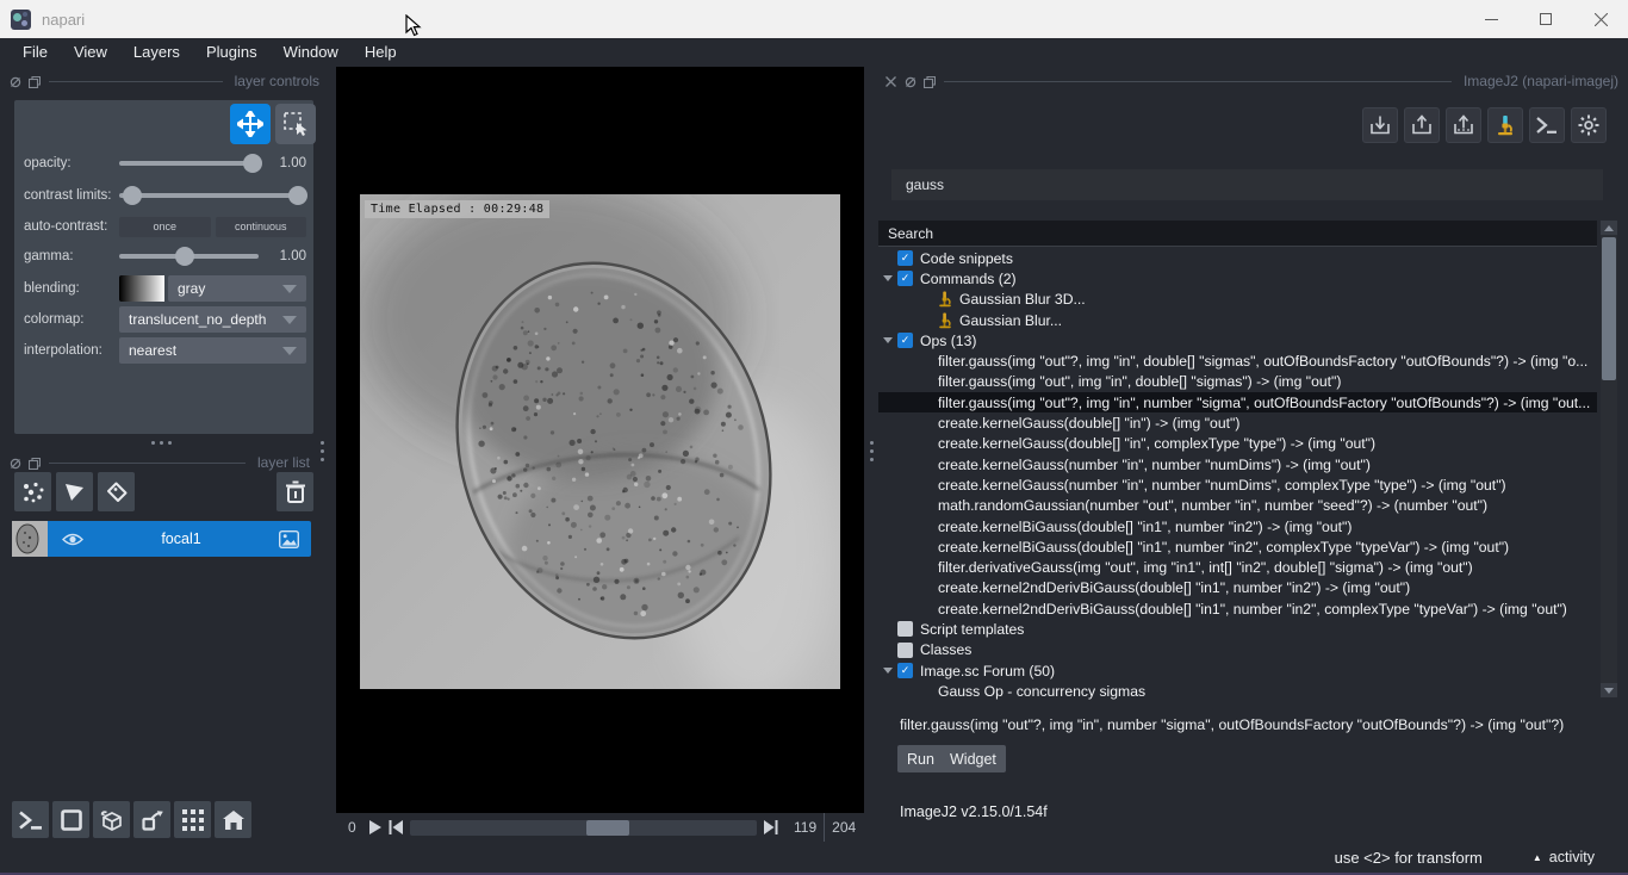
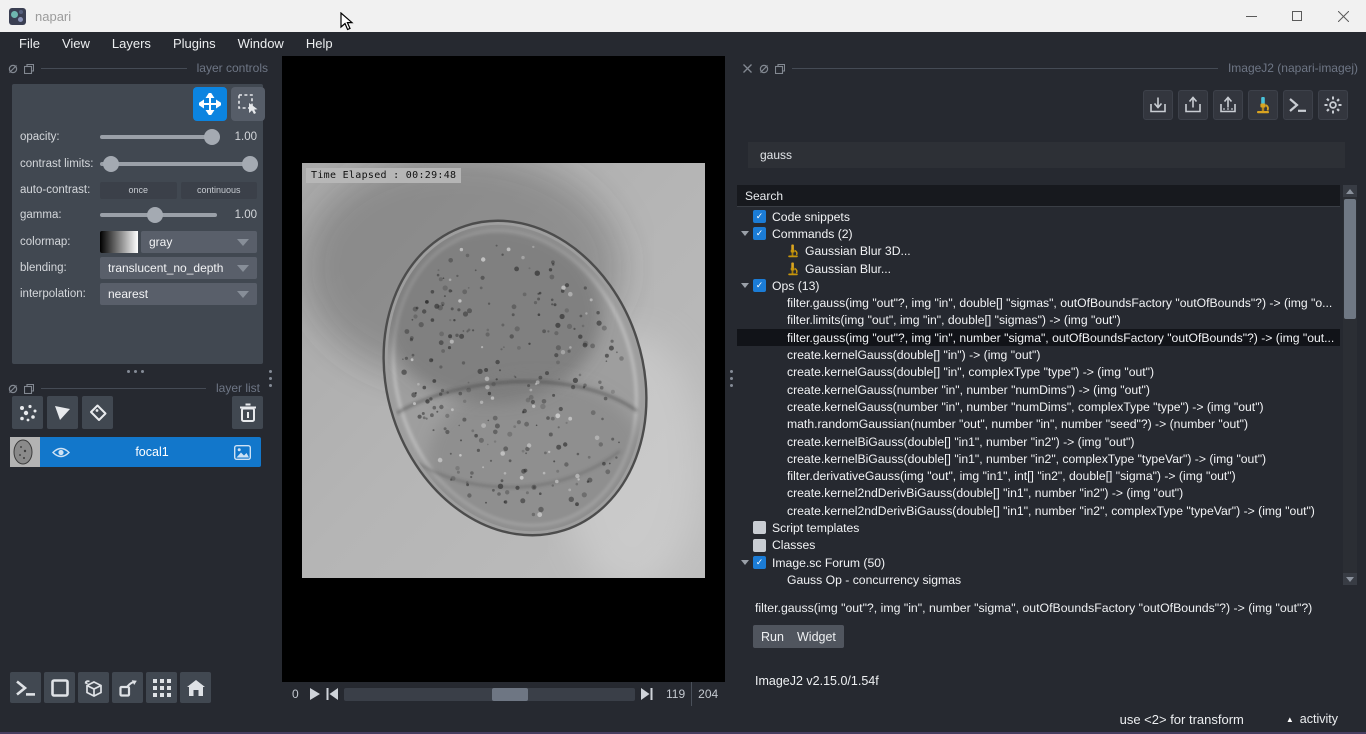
  napari
  File
  View
  Layers
  Plugins
  Window
  Help
  layer controls
  opacity:
  1.00
  contrast limits:
  auto-contrast:
  once
  continuous
  gamma:
  1.00
- blending:
+ colormap:
  gray
- colormap:
+ blending:
  translucent_no_depth
  interpolation:
  nearest
  layer list
  focal1
  Time Elapsed : 00:29:48
  0
  119
  204
  ImageJ2 (napari-imagej)
  gauss
  Search
  ✓
  Code snippets
  ✓
  Commands (2)
  Gaussian Blur 3D...
  Gaussian Blur...
  ✓
  Ops (13)
  filter.gauss(img "out"?, img "in", double[] "sigmas", outOfBoundsFactory "outOfBounds"?) -> (img "o...
- filter.gauss(img "out", img "in", double[] "sigmas") -> (img "out")
+ filter.limits(img "out", img "in", double[] "sigmas") -> (img "out")
  filter.gauss(img "out"?, img "in", number "sigma", outOfBoundsFactory "outOfBounds"?) -> (img "out...
  create.kernelGauss(double[] "in") -> (img "out")
  create.kernelGauss(double[] "in", complexType "type") -> (img "out")
  create.kernelGauss(number "in", number "numDims") -> (img "out")
  create.kernelGauss(number "in", number "numDims", complexType "type") -> (img "out")
  math.randomGaussian(number "out", number "in", number "seed"?) -> (number "out")
  create.kernelBiGauss(double[] "in1", number "in2") -> (img "out")
  create.kernelBiGauss(double[] "in1", number "in2", complexType "typeVar") -> (img "out")
  filter.derivativeGauss(img "out", img "in1", int[] "in2", double[] "sigma") -> (img "out")
  create.kernel2ndDerivBiGauss(double[] "in1", number "in2") -> (img "out")
  create.kernel2ndDerivBiGauss(double[] "in1", number "in2", complexType "typeVar") -> (img "out")
  Script templates
  Classes
  ✓
  Image.sc Forum (50)
  Gauss Op - concurrency sigmas
  filter.gauss(img "out"?, img "in", number "sigma", outOfBoundsFactory "outOfBounds"?) -> (img "out"?)
  Run
  Widget
  ImageJ2 v2.15.0/1.54f
  use <2> for transform
  ▲
  activity
